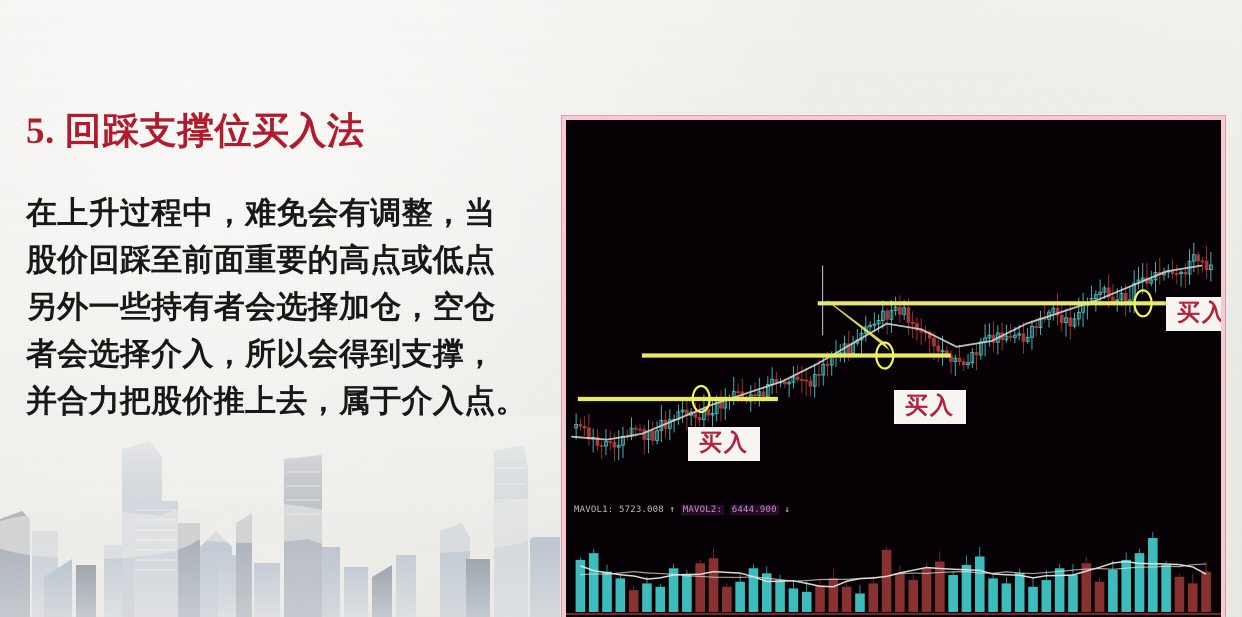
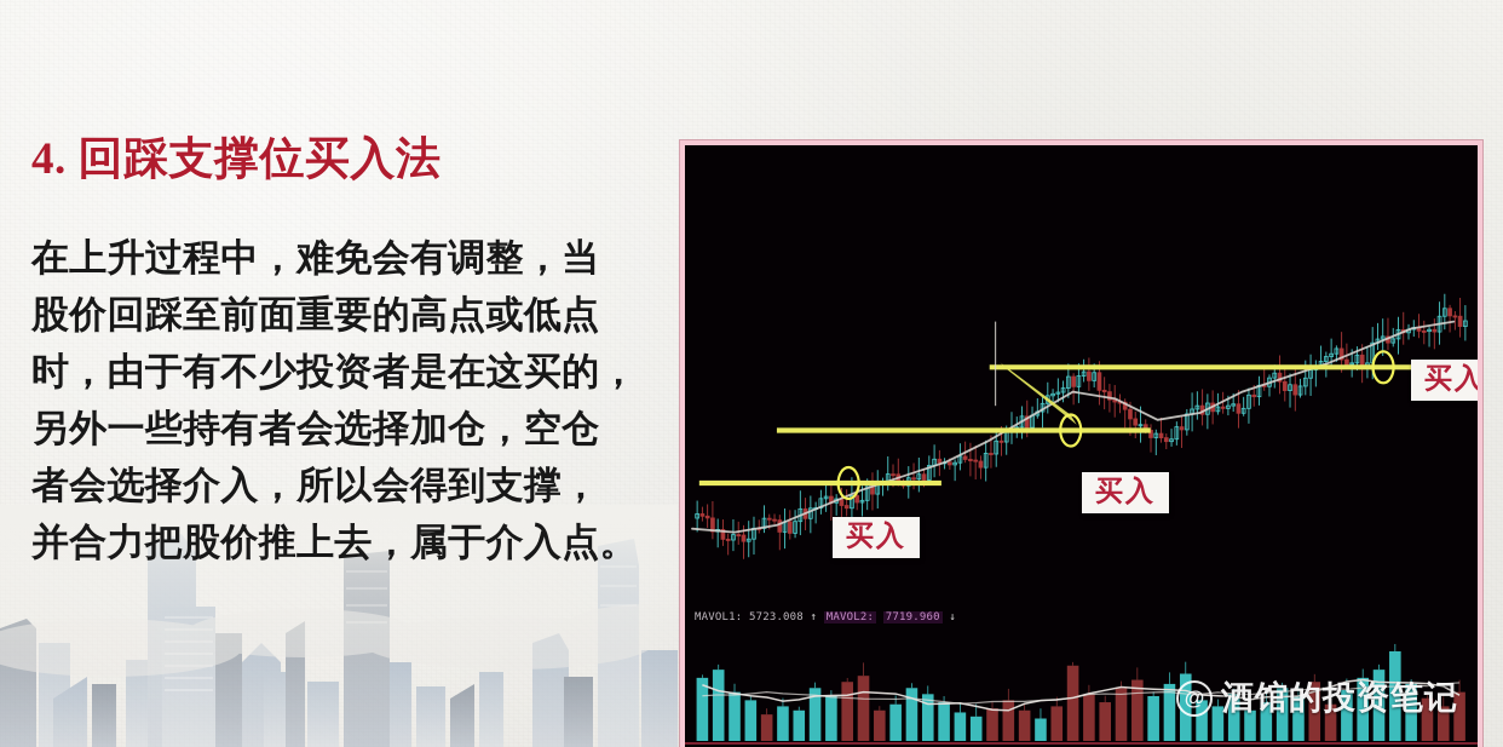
- 5. 回踩支撑位买入法
+ 4. 回踩支撑位买入法
  在上升过程中，难免会有调整，当
  股价回踩至前面重要的高点或低点
+ 时，由于有不少投资者是在这买的，
  另外一些持有者会选择加仓，空仓
  者会选择介入，所以会得到支撑，
  并合力把股价推上去，属于介入点。
  买入
  买入
  买入
- MAVOL1: 5723.008 ↑ MAVOL2: 6444.900 ↓
+ MAVOL1: 5723.008 ↑ MAVOL2: 7719.960 ↓
+ @
+ 酒馆的投资笔记
